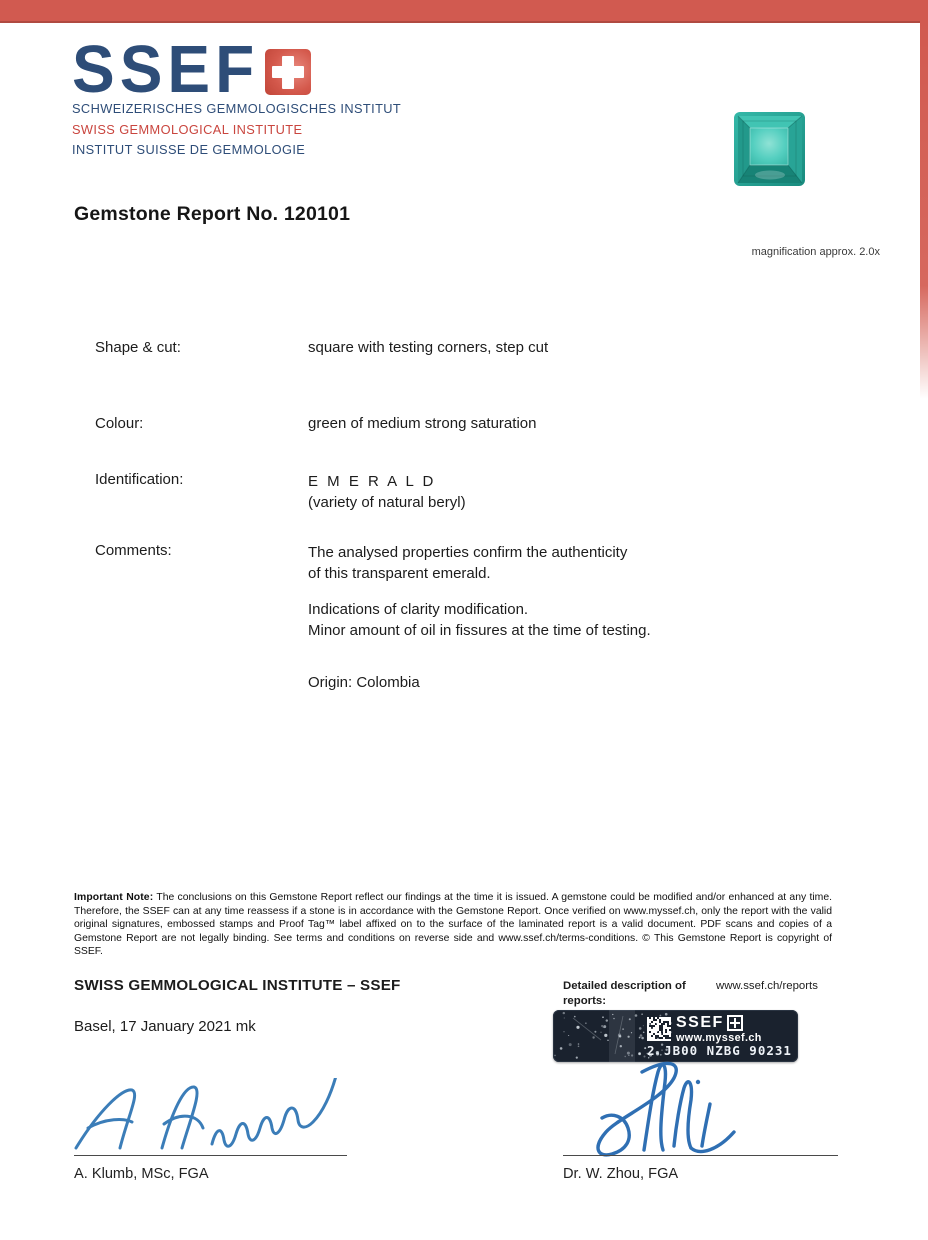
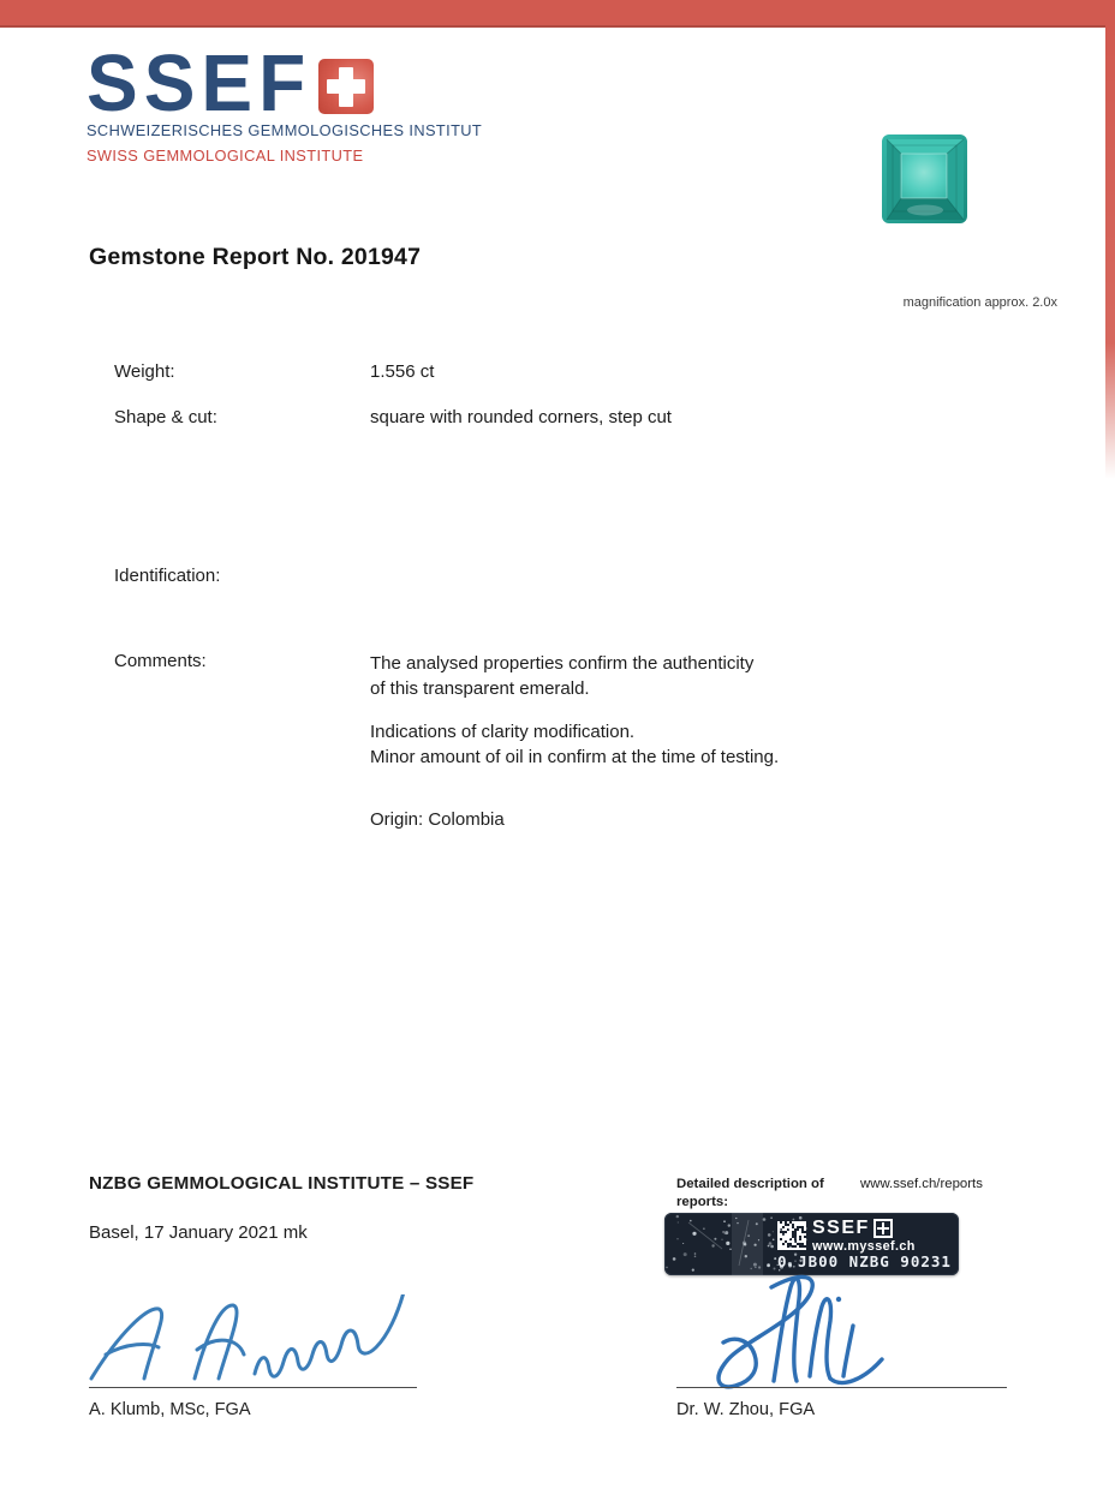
  SSEF
  SCHWEIZERISCHES GEMMOLOGISCHES INSTITUT
  SWISS GEMMOLOGICAL INSTITUTE
- INSTITUT SUISSE DE GEMMOLOGIE
  magnification approx. 2.0x
- Gemstone Report No. 120101
+ Gemstone Report No. 201947
+ Weight:
+ 1.556 ct
  Shape & cut:
- square with testing corners, step cut
+ square with rounded corners, step cut
- Colour:
- green of medium strong saturation
  Identification:
- E M E R A L D
- (variety of natural beryl)
  Comments:
  The analysed properties confirm the authenticity
  of this transparent emerald.
  Indications of clarity modification.
- Minor amount of oil in fissures at the time of testing.
+ Minor amount of oil in confirm at the time of testing.
  Origin: Colombia
- Important Note: The conclusions on this Gemstone Report reflect our findings at the time it is issued. A gemstone could be modified and/or enhanced at any time. Therefore, the SSEF can at any time reassess if a stone is in accordance with the Gemstone Report. Once verified on www.myssef.ch, only the report with the valid original signatures, embossed stamps and Proof Tag™ label affixed on to the surface of the laminated report is a valid document. PDF scans and copies of a Gemstone Report are not legally binding. See terms and conditions on reverse side and www.ssef.ch/terms-conditions. © This Gemstone Report is copyright of SSEF.
- SWISS GEMMOLOGICAL INSTITUTE – SSEF
+ NZBG GEMMOLOGICAL INSTITUTE – SSEF
  Basel, 17 January 2021 mk
  Detailed description of reports:
  www.ssef.ch/reports
  SSEF
  www.myssef.ch
- 2 JB00 NZBG 90231
+ 0 JB00 NZBG 90231
  A. Klumb, MSc, FGA
  Dr. W. Zhou, FGA
